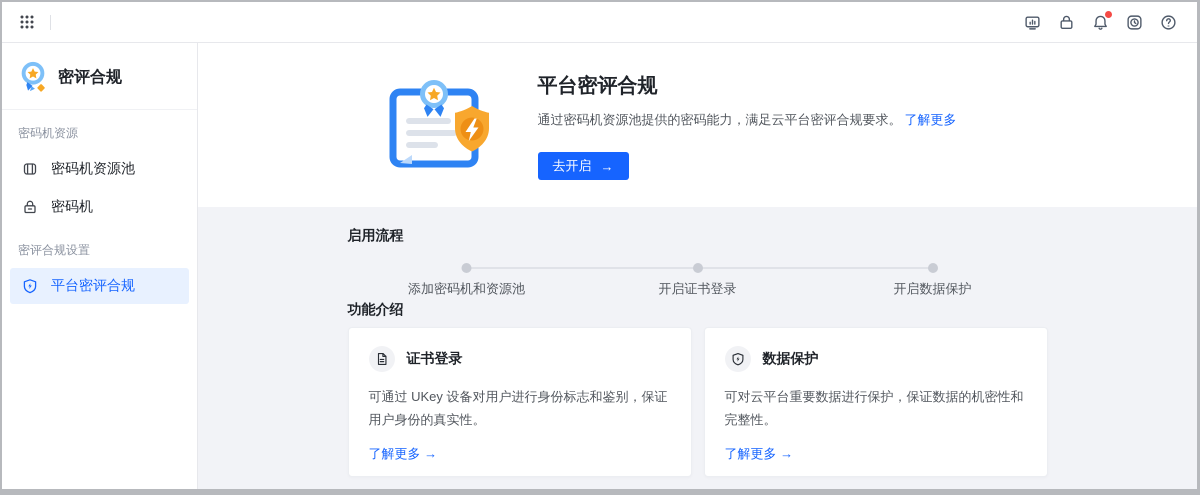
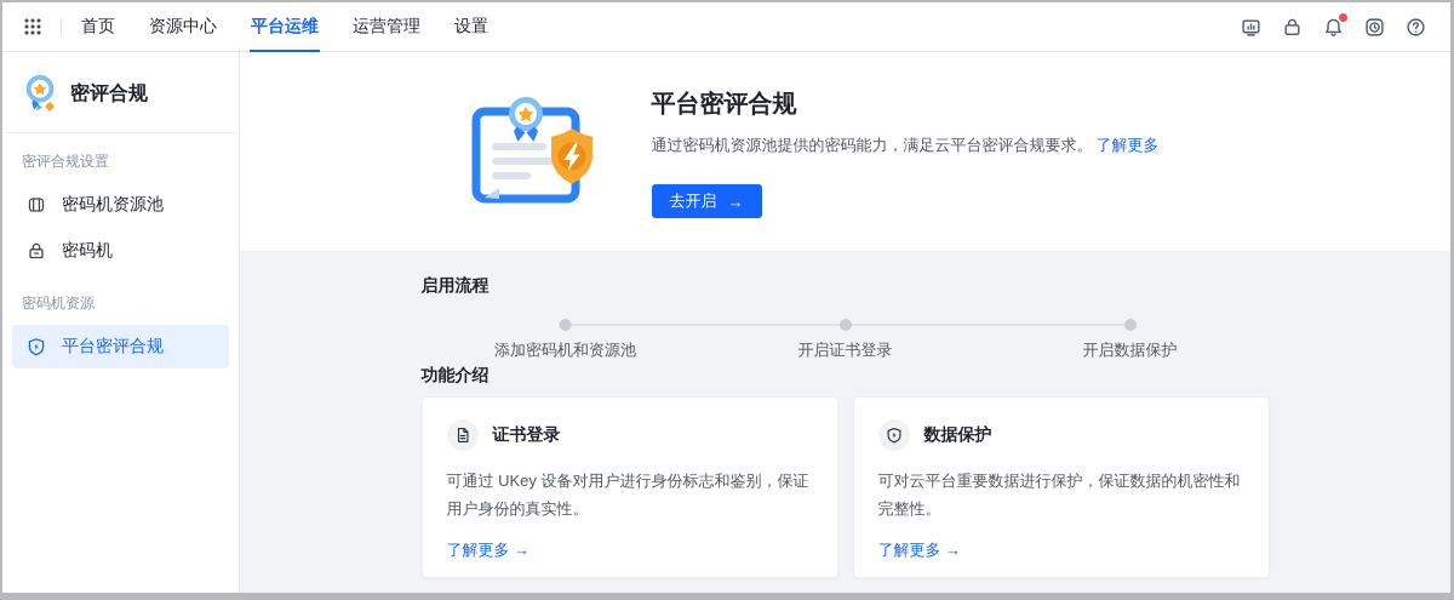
+ 首页
+ 资源中心
+ 平台运维
+ 运营管理
+ 设置
  密评合规
- 密码机资源
+ 密评合规设置
  密码机资源池
  密码机
- 密评合规设置
+ 密码机资源
  平台密评合规
  平台密评合规
  通过密码机资源池提供的密码能力，满足云平台密评合规要求。 了解更多
  去开启
  →
  启用流程
  添加密码机和资源池
  开启证书登录
  开启数据保护
  功能介绍
  证书登录
  可通过 UKey 设备对用户进行身份标志和鉴别，保证用户身份的真实性。
  了解更多 →
  数据保护
  可对云平台重要数据进行保护，保证数据的机密性和完整性。
  了解更多 →
